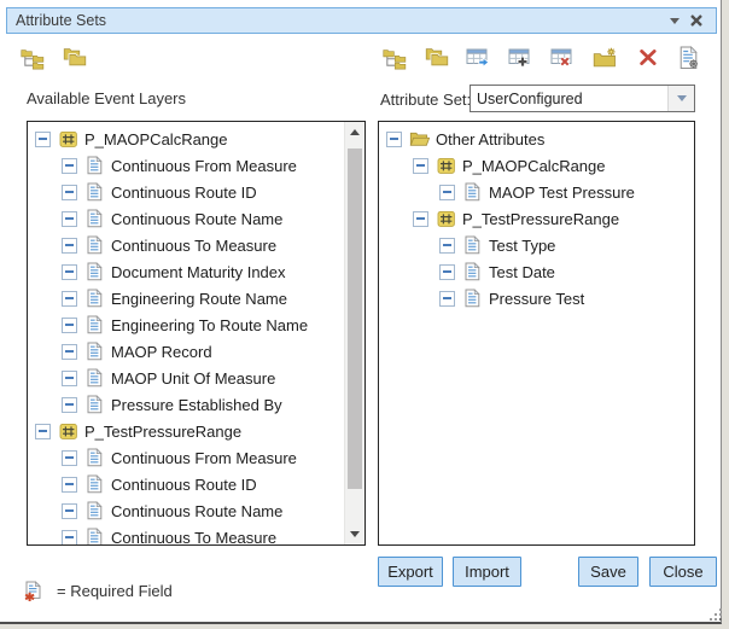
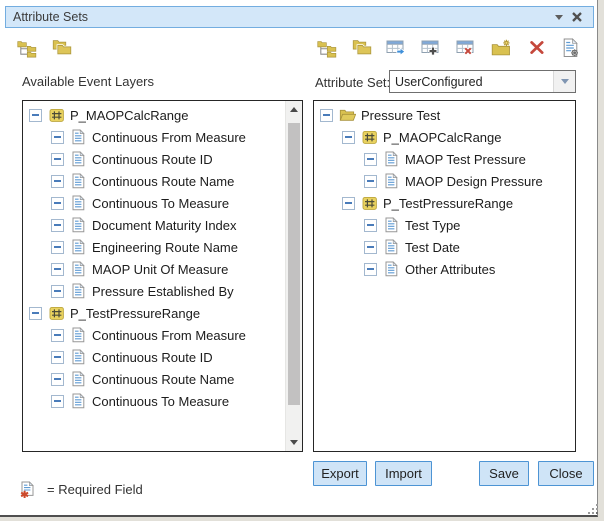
  Attribute Sets
  Available Event Layers
  Attribute Set
  UserConfigured
  P_MAOPCalcRange
  Continuous From Measure
  Continuous Route ID
  Continuous Route Name
  Continuous To Measure
  Document Maturity Index
  Engineering Route Name
- Engineering To Route Name
- MAOP Record
  MAOP Unit Of Measure
  Pressure Established By
  P_TestPressureRange
  Continuous From Measure
  Continuous Route ID
  Continuous Route Name
  Continuous To Measure
- Other Attributes
+ Pressure Test
  P_MAOPCalcRange
  MAOP Test Pressure
+ MAOP Design Pressure
  P_TestPressureRange
  Test Type
  Test Date
- Pressure Test
+ Other Attributes
  = Required Field
  Export
  Import
  Save
  Close
